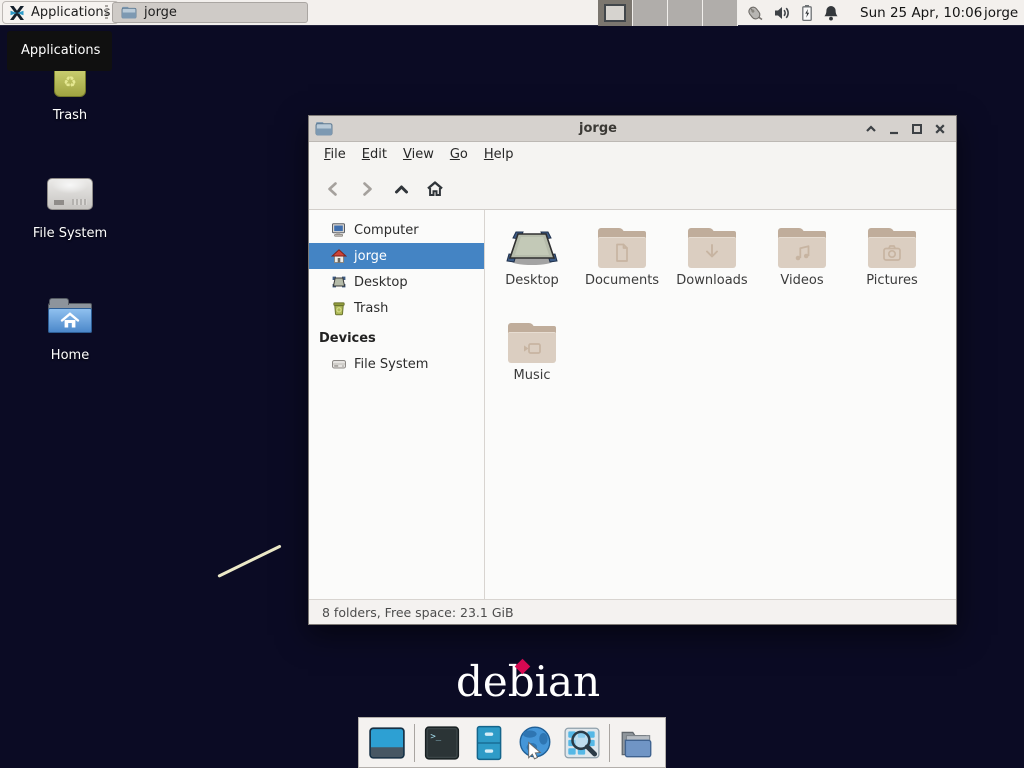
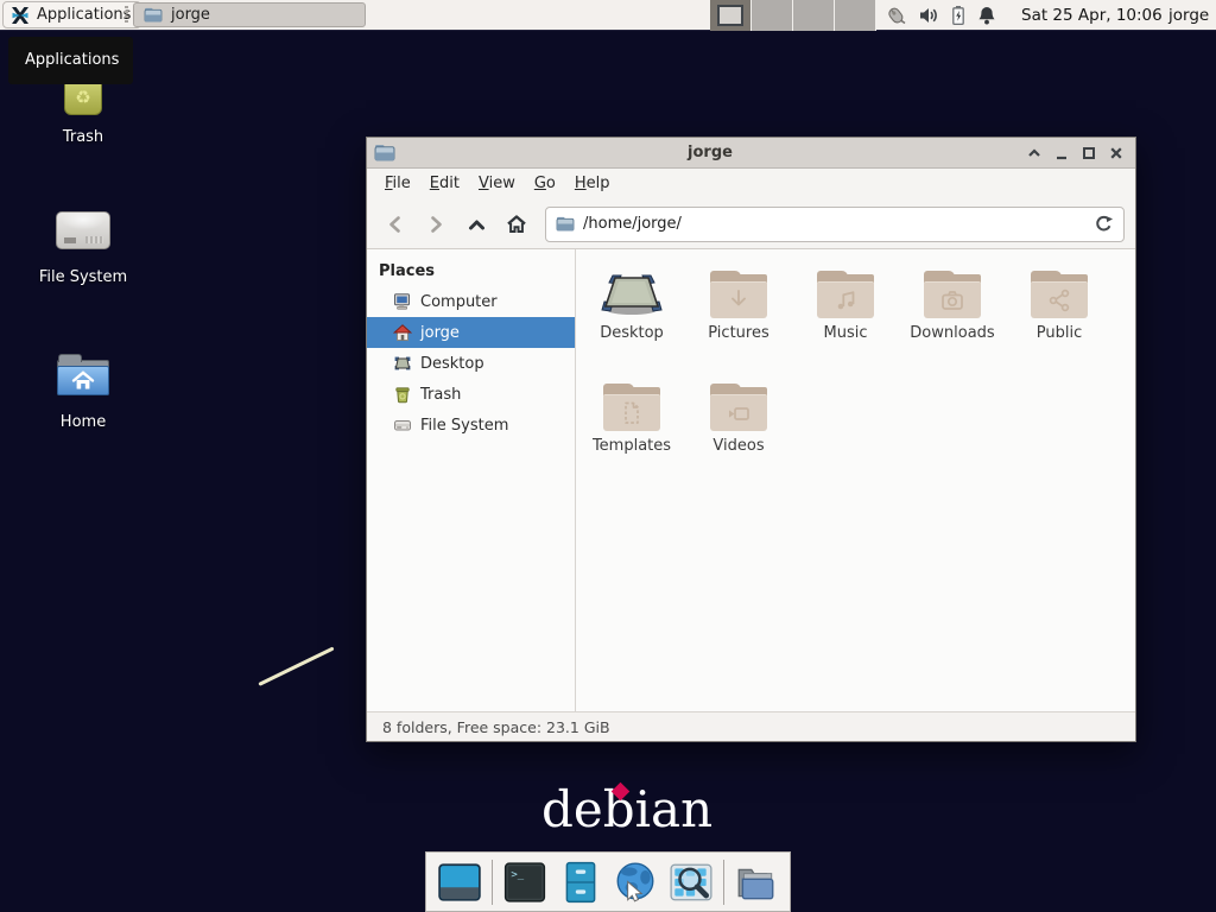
  Application
  jorge
- Sun 25 Apr, 10:06
+ Sat 25 Apr, 10:06
  jorge
  Applications
  ♻
  Trash
  File System
  Home
  debian
  jorge
  File
  Edit
  View
  Go
  Help
+ /home/jorge/
+ Places
  Computer
  jorge
  Desktop
  Trash
- Devices
  File System
  Desktop
- Documents
- Downloads
+ Pictures
- Videos
+ Music
- Pictures
+ Downloads
+ Public
+ Templates
- Music
+ Videos
  8 folders, Free space: 23.1 GiB
  >_
